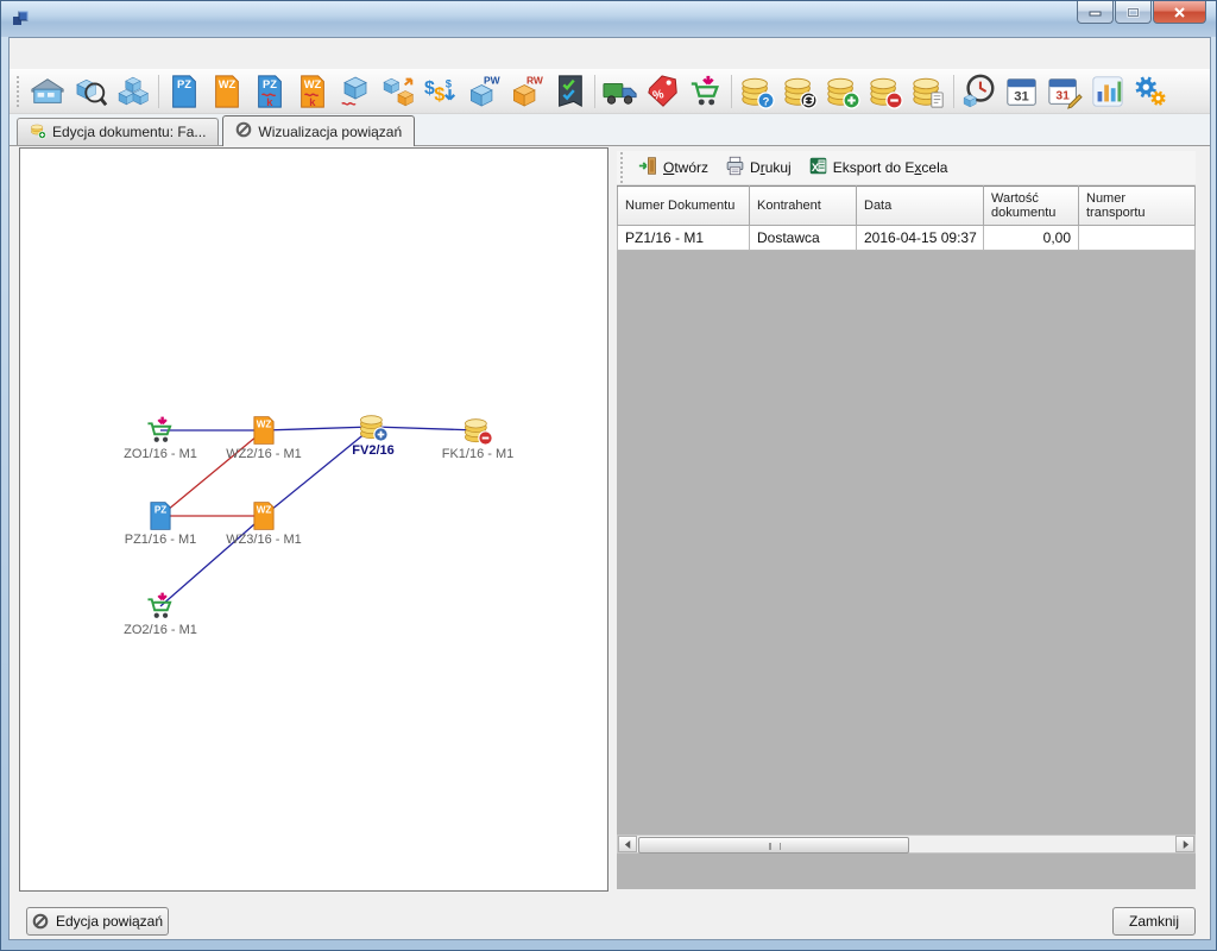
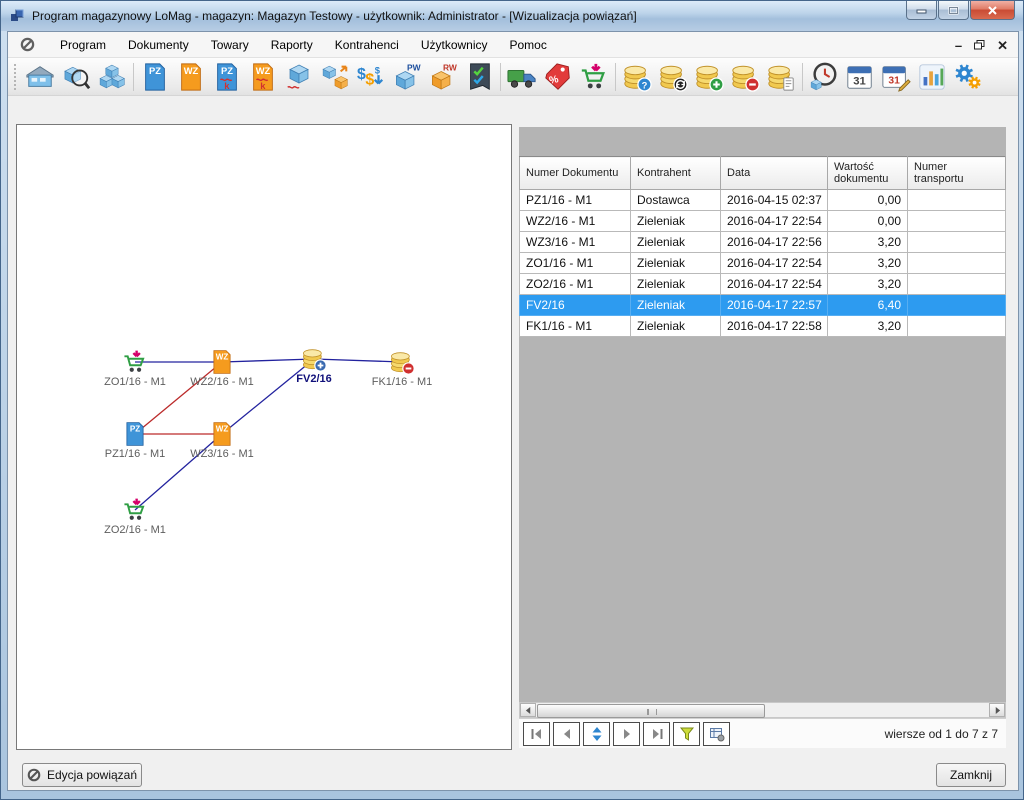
+ Program magazynowy LoMag - magazyn: Magazyn Testowy - użytkownik: Administrator - [Wizualizacja powiązań]
+ Program
+ Dokumenty
+ Towary
+ Raporty
+ Kontrahenci
+ Użytkownicy
+ Pomoc
+ –
+ ✕
  PZ
  WZ
  PZ
  k
  WZ
  k
  $
  $
  $
  PW
  RW
  ?
  31
  31
- Edycja dokumentu: Fa...
- Wizualizacja powiązań
  ZO1/16 - M1
  WZ
  WZ2/16 - M1
  FV2/16
  FK1/16 - M1
  PZ
  PZ1/16 - M1
  WZ
  WZ3/16 - M1
  ZO2/16 - M1
- Otwórz
- Drukuj
- X
- Eksport do Excela
  Numer Dokumentu	Kontrahent	Data	Wartość dokumentu	Numer transportu
- PZ1/16 - M1	Dostawca	2016-04-15 09:37	0,00
+ PZ1/16 - M1	Dostawca	2016-04-15 02:37	0,00
+ WZ2/16 - M1	Zieleniak	2016-04-17 22:54	0,00
+ WZ3/16 - M1	Zieleniak	2016-04-17 22:56	3,20
+ ZO1/16 - M1	Zieleniak	2016-04-17 22:54	3,20
+ ZO2/16 - M1	Zieleniak	2016-04-17 22:54	3,20
+ FV2/16	Zieleniak	2016-04-17 22:57	6,40
+ FK1/16 - M1	Zieleniak	2016-04-17 22:58	3,20
+ wiersze od 1 do 7 z 7
  Edycja powiązań
  Zamknij
